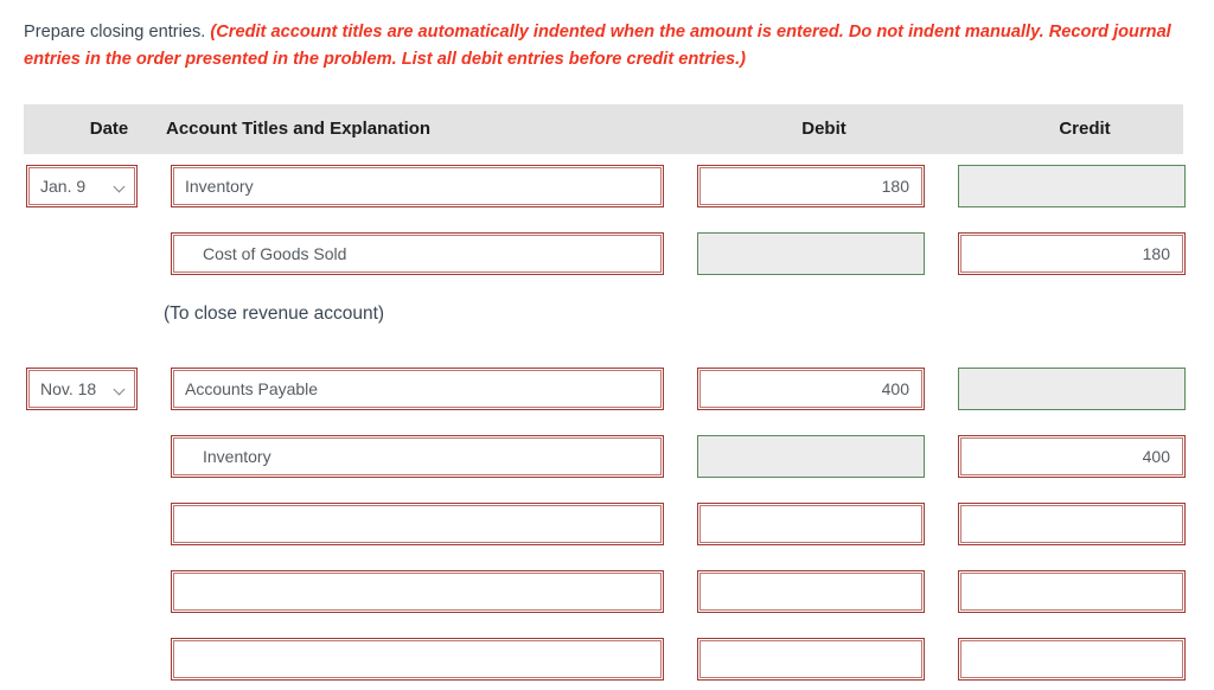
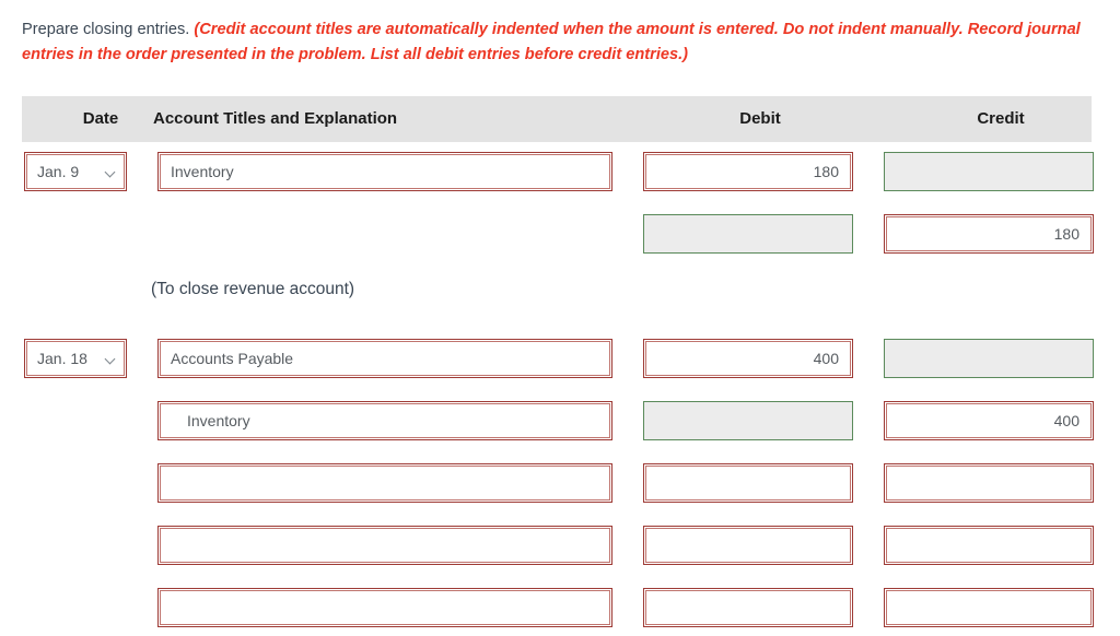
  Prepare closing entries. (Credit account titles are automatically indented when the amount is entered. Do not indent manually. Record journal entries in the order presented in the problem. List all debit entries before credit entries.)
  Date
  Account Titles and Explanation
  Debit
  Credit
  Jan. 9
  Inventory
  180
- Cost of Goods Sold
  180
  (To close revenue account)
- Nov. 18
+ Jan. 18
  Accounts Payable
  400
  Inventory
  400
